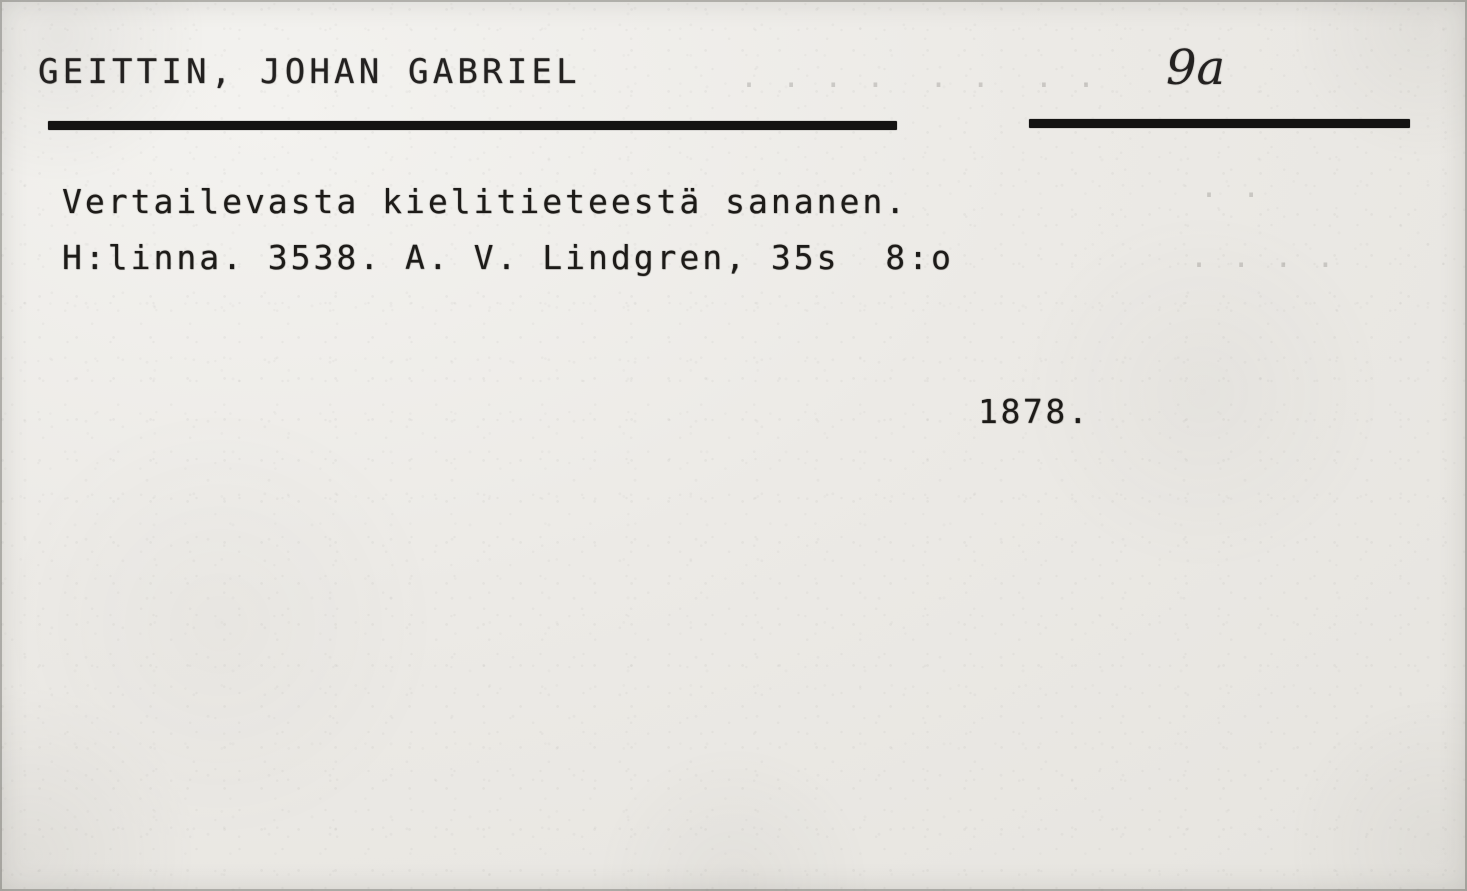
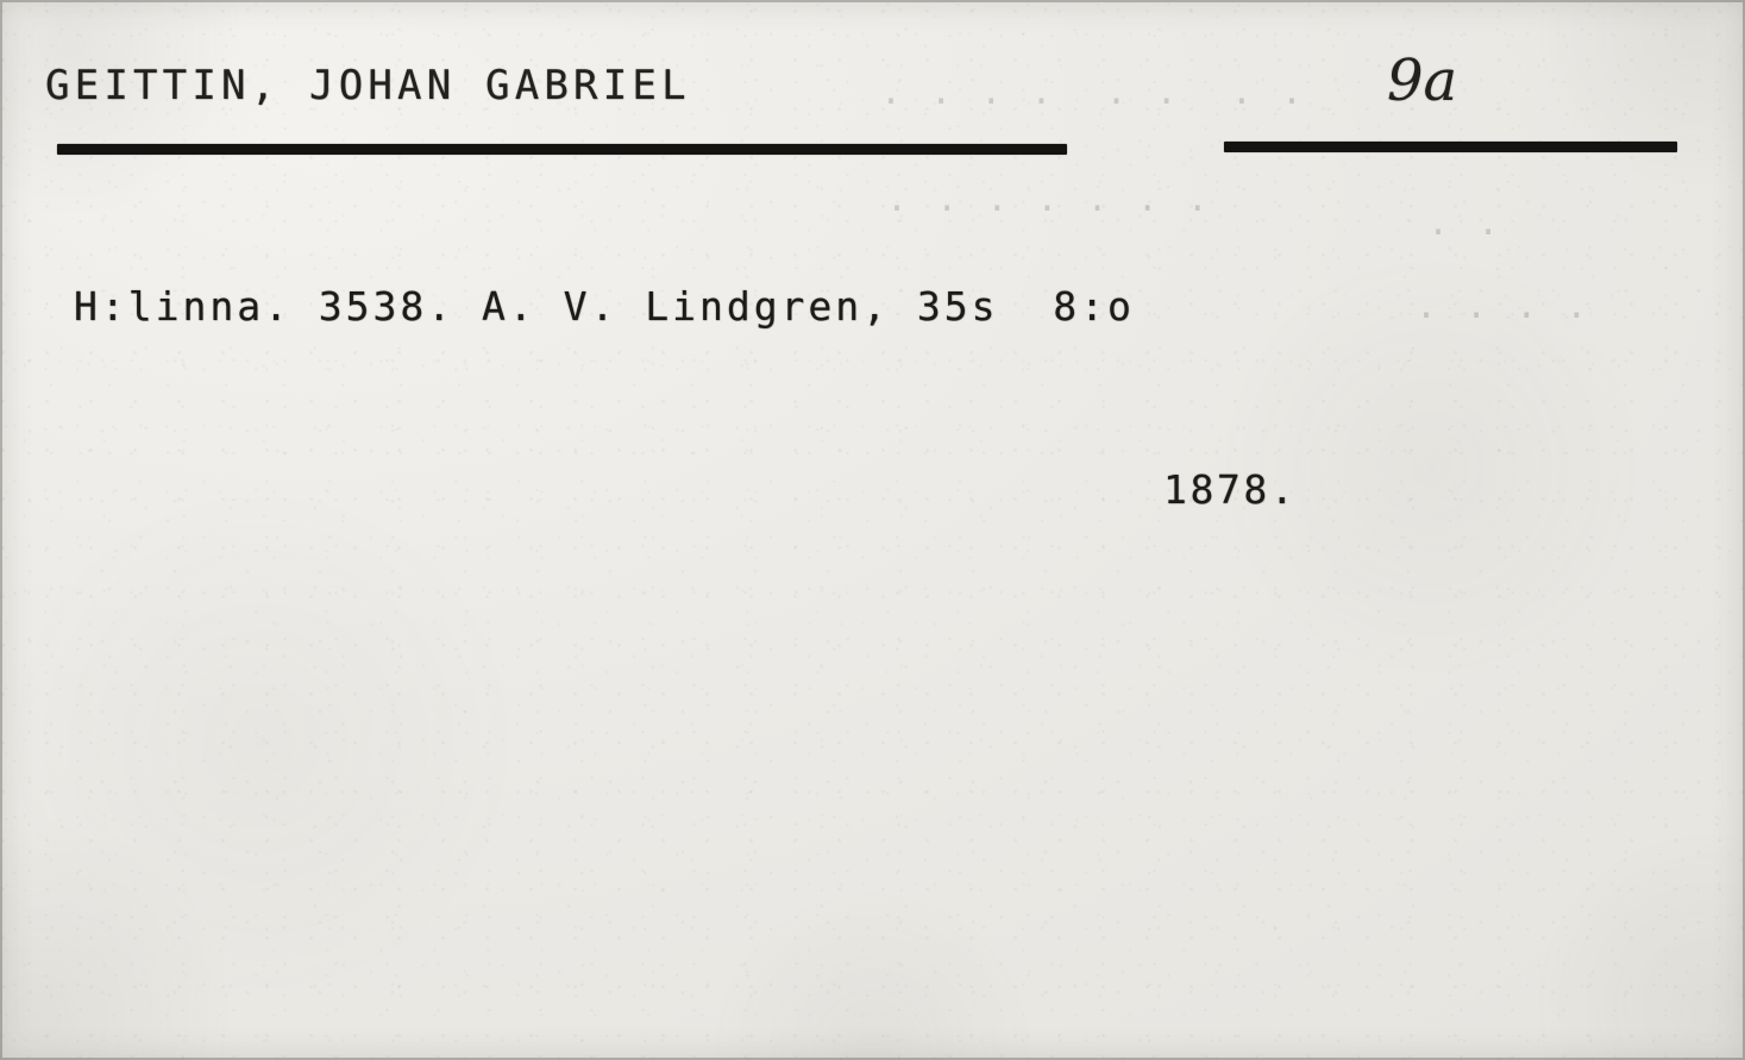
  . . . . . . . .
+ . . . . . . .
  . . . .
  . .
  GEITTIN, JOHAN GABRIEL
  9a
- Vertailevasta kielitieteestä sananen.
  H:linna. 3538. A. V. Lindgren, 35s 8:o
  1878.
